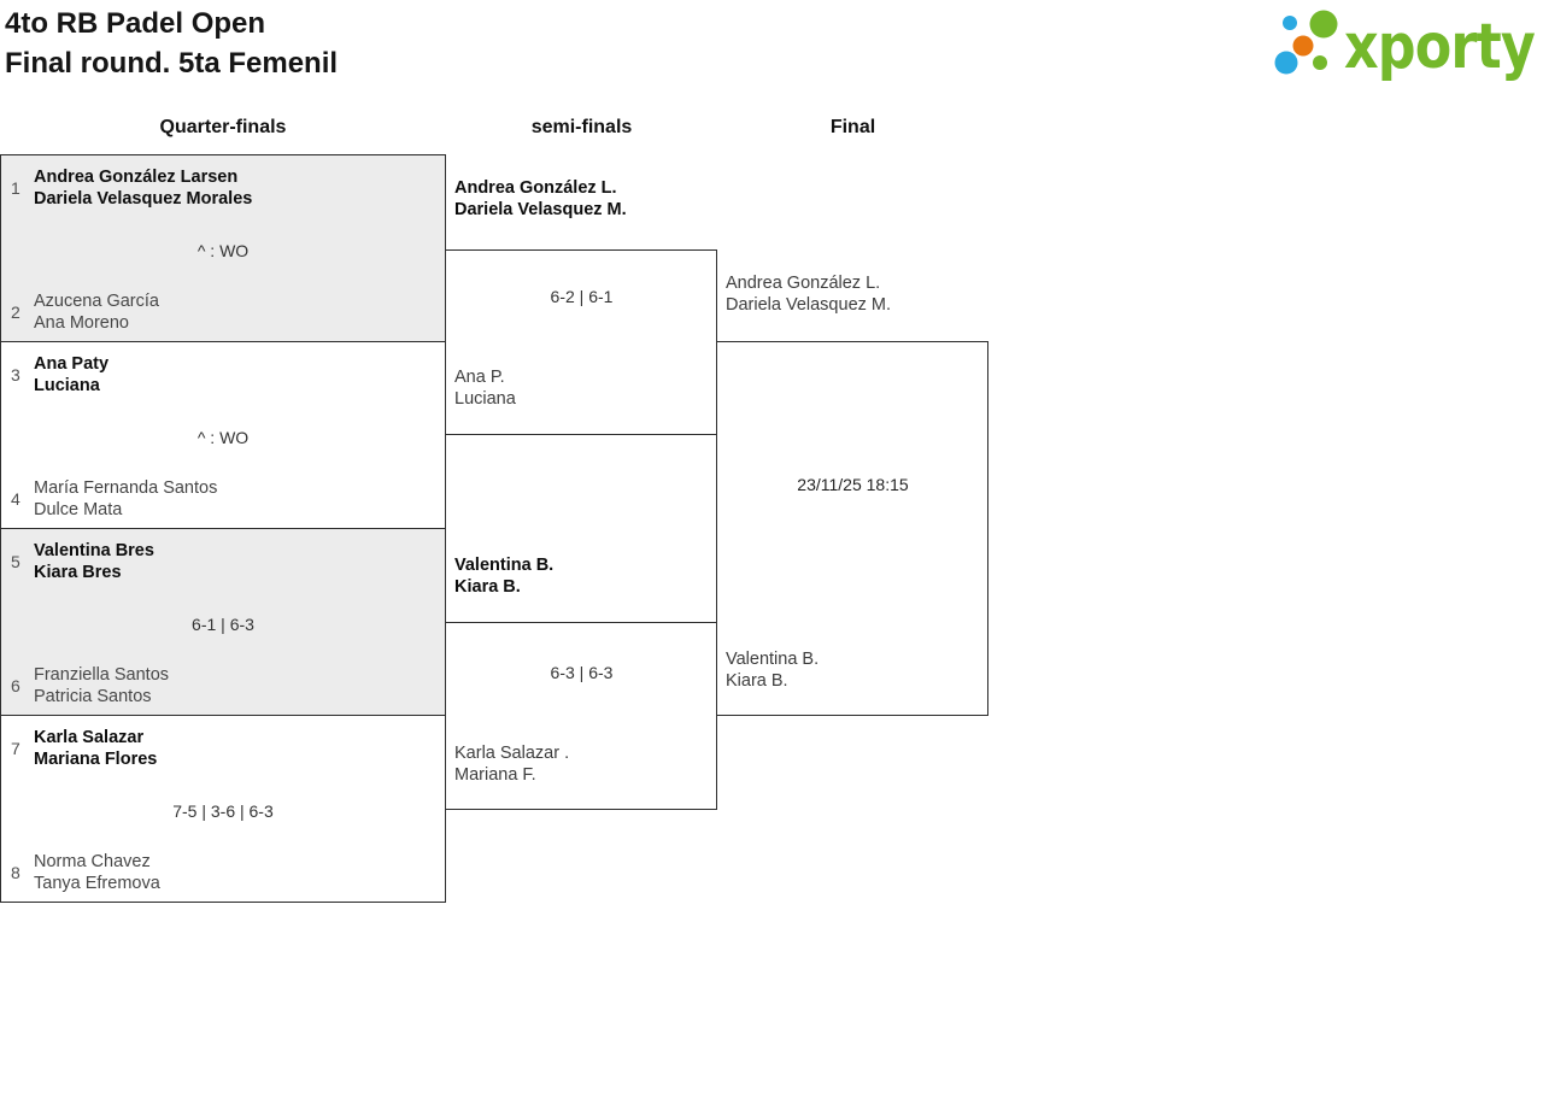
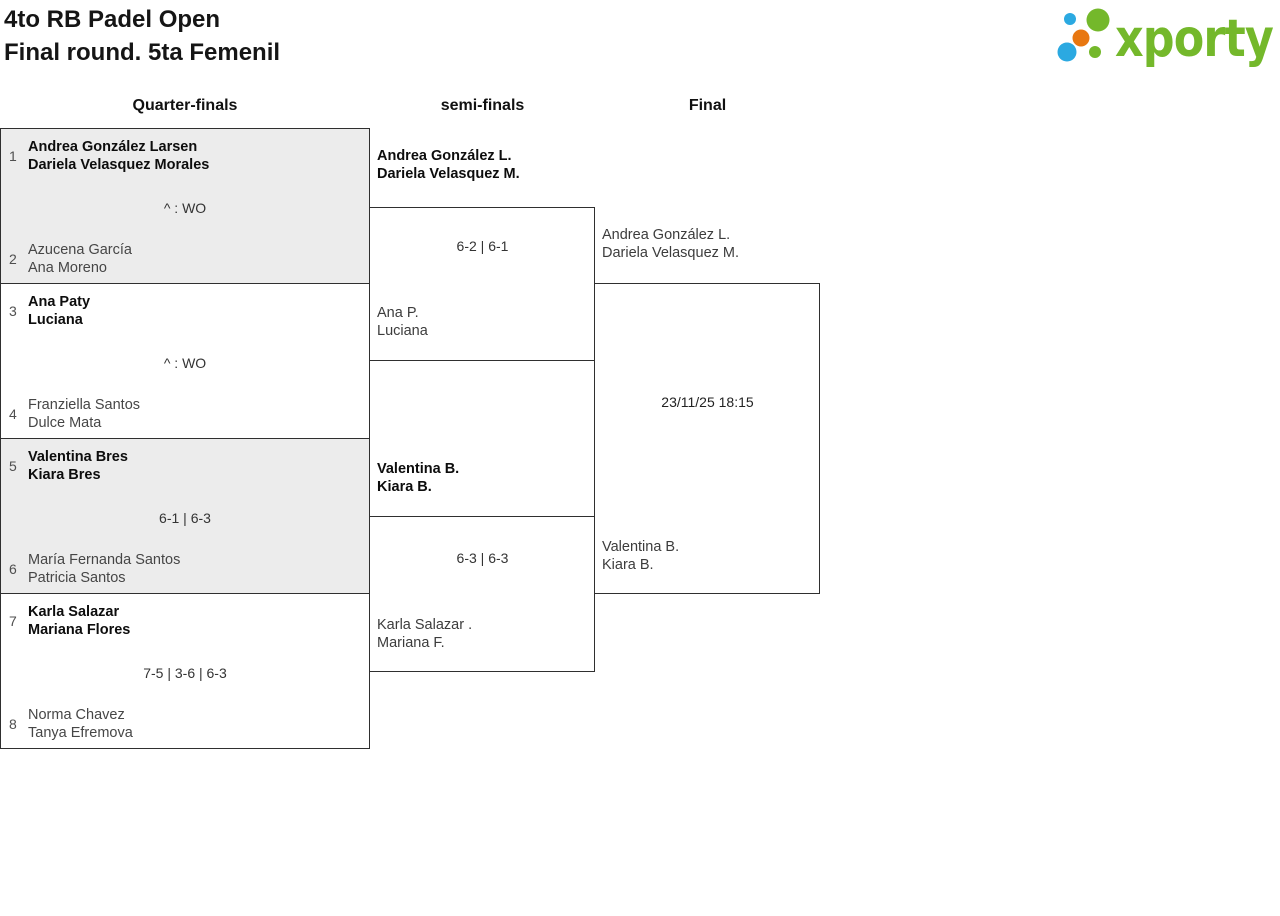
  4to RB Padel Open
  Final round. 5ta Femenil
  xporty
  Quarter-finals
  semi-finals
  Final
  1
  Andrea González Larsen
  Dariela Velasquez Morales
  ^ : WO
  2
  Azucena García
  Ana Moreno
  3
  Ana Paty
  Luciana
  ^ : WO
  4
- María Fernanda Santos
+ Franziella Santos
  Dulce Mata
  5
  Valentina Bres
  Kiara Bres
  6-1 | 6-3
  6
- Franziella Santos
+ María Fernanda Santos
  Patricia Santos
  7
  Karla Salazar
  Mariana Flores
  7-5 | 3-6 | 6-3
  8
  Norma Chavez
  Tanya Efremova
  Andrea González L.
  Dariela Velasquez M.
  6-2 | 6-1
  Ana P.
  Luciana
  Valentina B.
  Kiara B.
  6-3 | 6-3
  Karla Salazar .
  Mariana F.
  Andrea González L.
  Dariela Velasquez M.
  23/11/25 18:15
  Valentina B.
  Kiara B.
